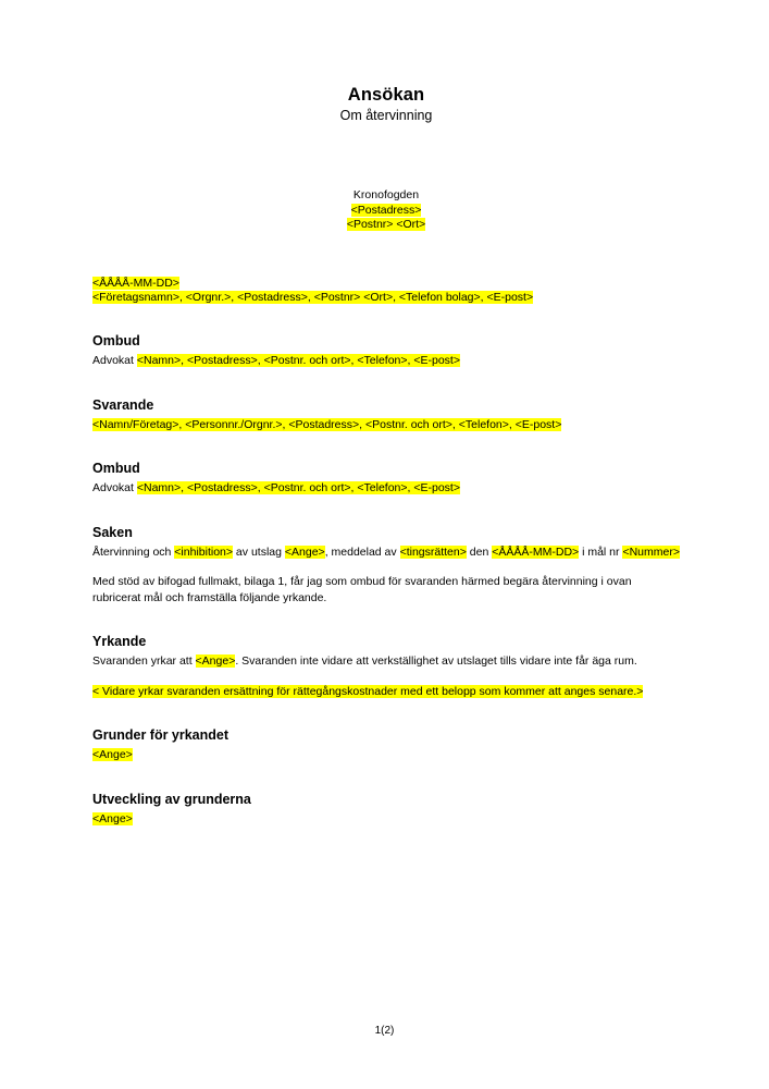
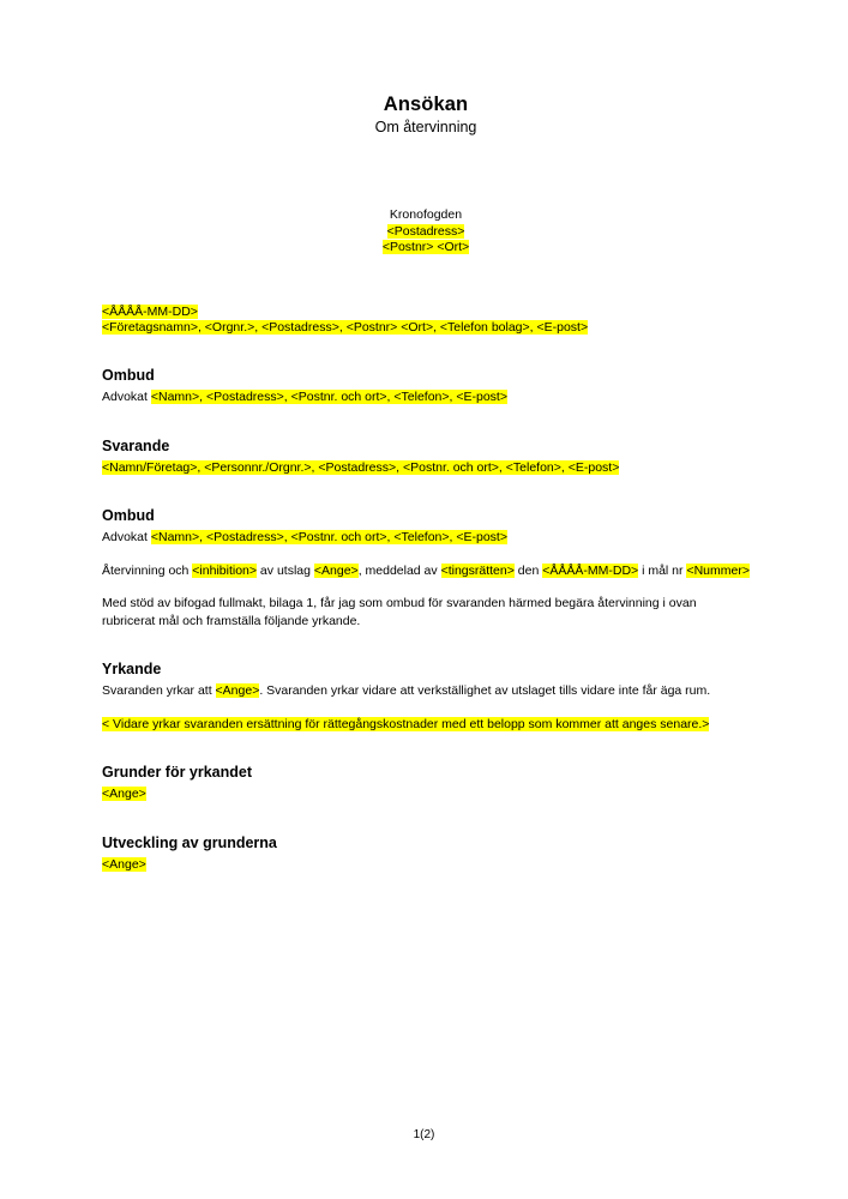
  Ansökan
  Om återvinning
  Kronofogden
  <Postadress>
  <Postnr> <Ort>
  <ÅÅÅÅ-MM-DD>
  <Företagsnamn>, <Orgnr.>, <Postadress>, <Postnr> <Ort>, <Telefon bolag>, <E-post>
  Ombud
  Advokat <Namn>, <Postadress>, <Postnr. och ort>, <Telefon>, <E-post>
  Svarande
  <Namn/Företag>, <Personnr./Orgnr.>, <Postadress>, <Postnr. och ort>, <Telefon>, <E-post>
  Ombud
  Advokat <Namn>, <Postadress>, <Postnr. och ort>, <Telefon>, <E-post>
- Saken
  Återvinning och <inhibition> av utslag <Ange>, meddelad av <tingsrätten> den <ÅÅÅÅ-MM-DD> i mål nr <Nummer>
  Med stöd av bifogad fullmakt, bilaga 1, får jag som ombud för svaranden härmed begära återvinning i ovan rubricerat mål och framställa följande yrkande.
  Yrkande
- Svaranden yrkar att <Ange>. Svaranden inte vidare att verkställighet av utslaget tills vidare inte får äga rum.
+ Svaranden yrkar att <Ange>. Svaranden yrkar vidare att verkställighet av utslaget tills vidare inte får äga rum.
  < Vidare yrkar svaranden ersättning för rättegångskostnader med ett belopp som kommer att anges senare.>
  Grunder för yrkandet
  <Ange>
  Utveckling av grunderna
  <Ange>
  1(2)
